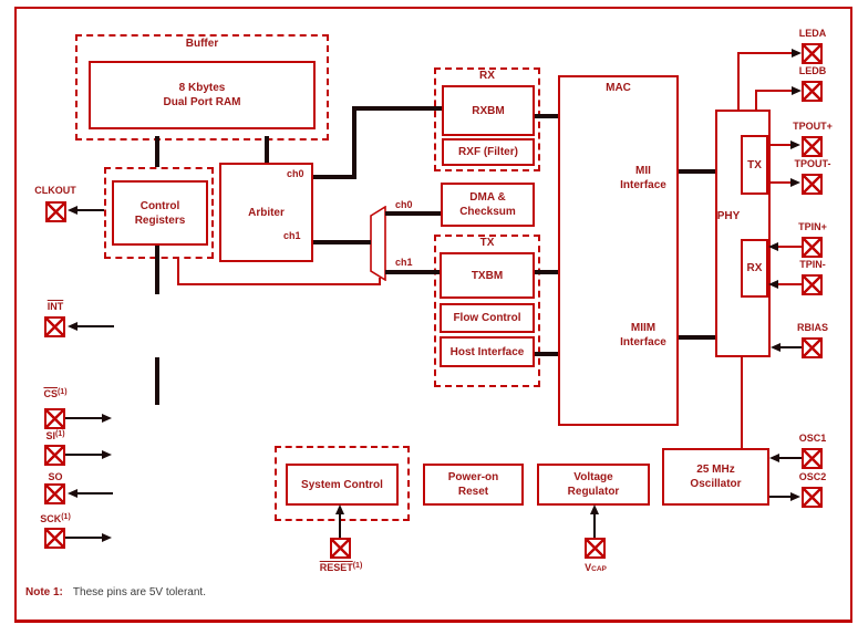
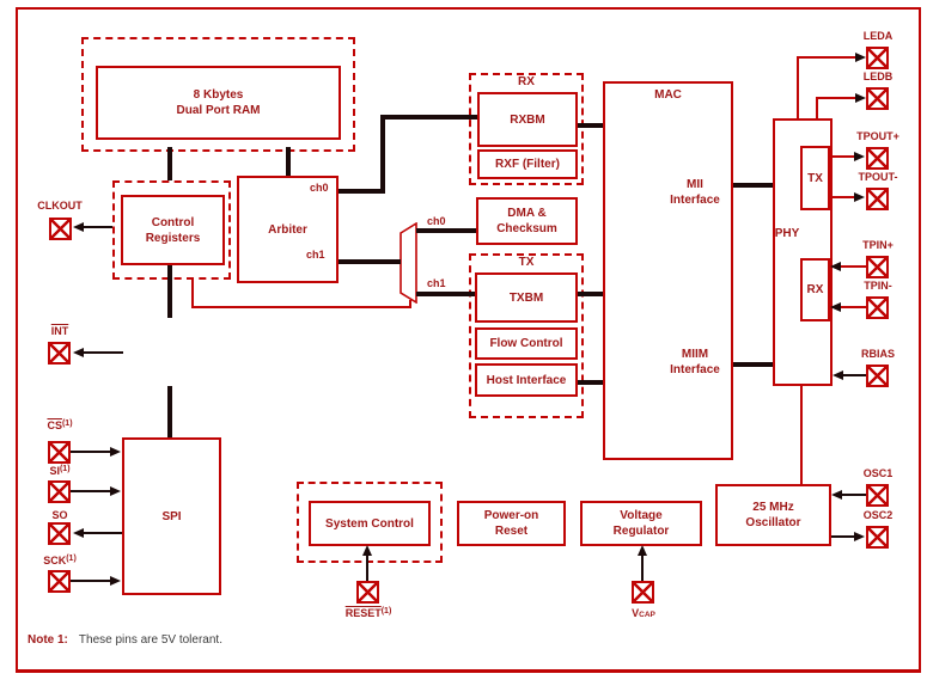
- Buffer
  RX
  TX
  8 Kbytes
  Dual Port RAM
  Control
  Registers
  Arbiter
+ SPI
  RXBM
  RXF (Filter)
  DMA &
  Checksum
  TXBM
  Flow Control
  Host Interface
  MAC
  MII
  Interface
  MIIM
  Interface
  PHY
  TX
  RX
  System Control
  Power-on
  Reset
  Voltage
  Regulator
  25 MHz
  Oscillator
  ch0
  ch1
  ch0
  ch1
  CLKOUT
  INT
  SO
  LEDA
  LEDB
  TPOUT+
  TPOUT-
  TPIN+
  TPIN-
  RBIAS
  OSC1
  OSC2
  Note 1: These pins are 5V tolerant.
